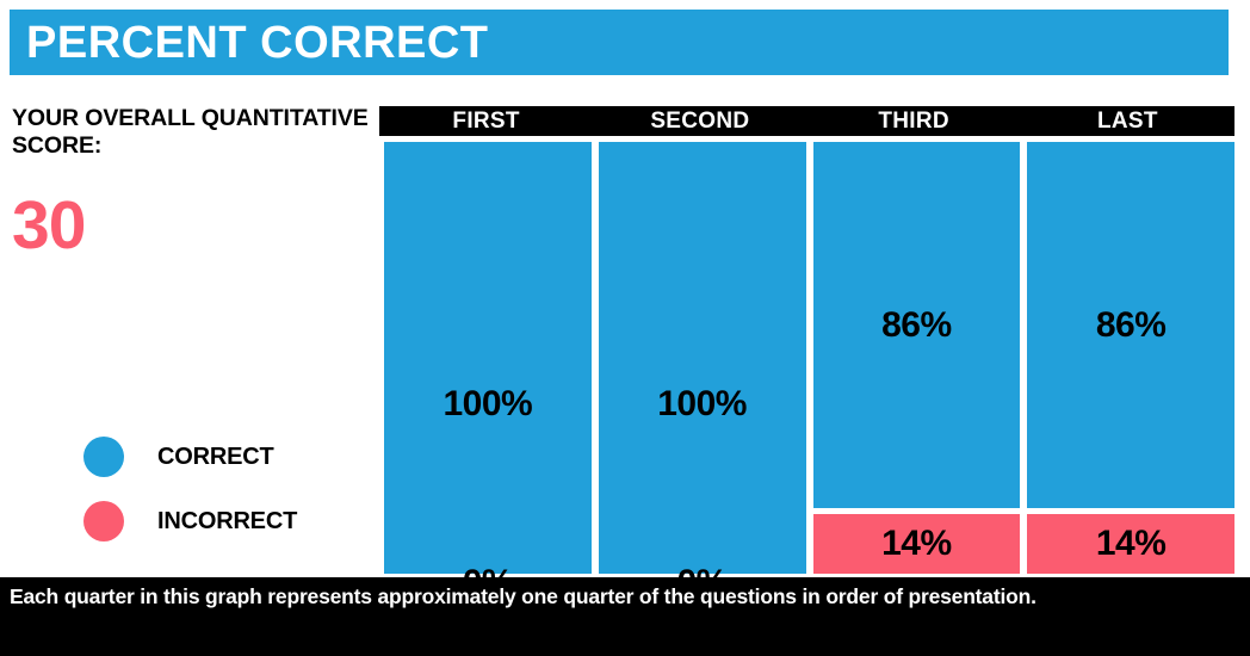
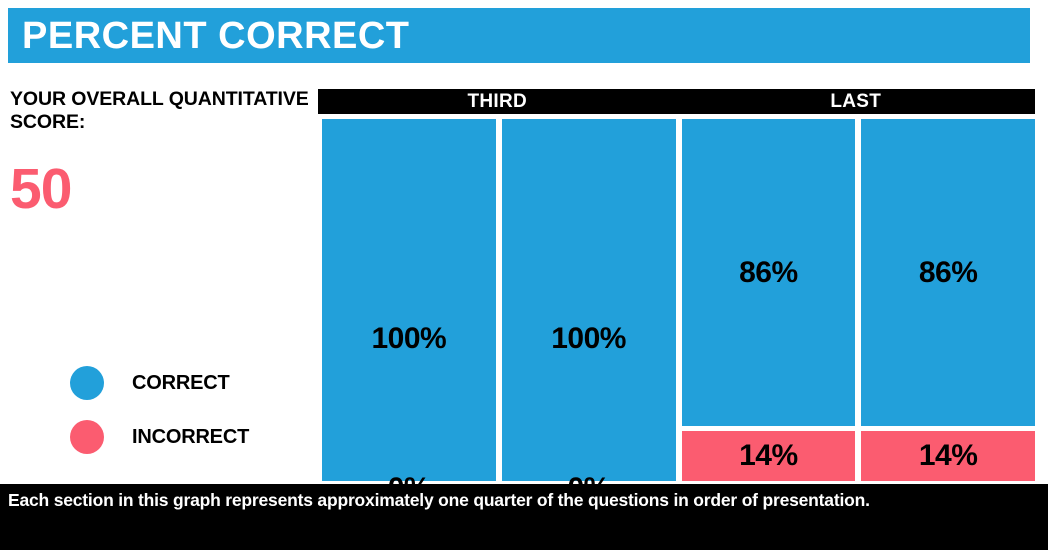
  PERCENT CORRECT
  YOUR OVERALL QUANTITATIVE SCORE:
- 30
+ 50
  CORRECT
  INCORRECT
- FIRST
- SECOND
  THIRD
  LAST
  100%
  100%
  86%
  14%
  86%
  14%
- Each quarter in this graph represents approximately one quarter of the questions in order of presentation.
+ Each section in this graph represents approximately one quarter of the questions in order of presentation.
